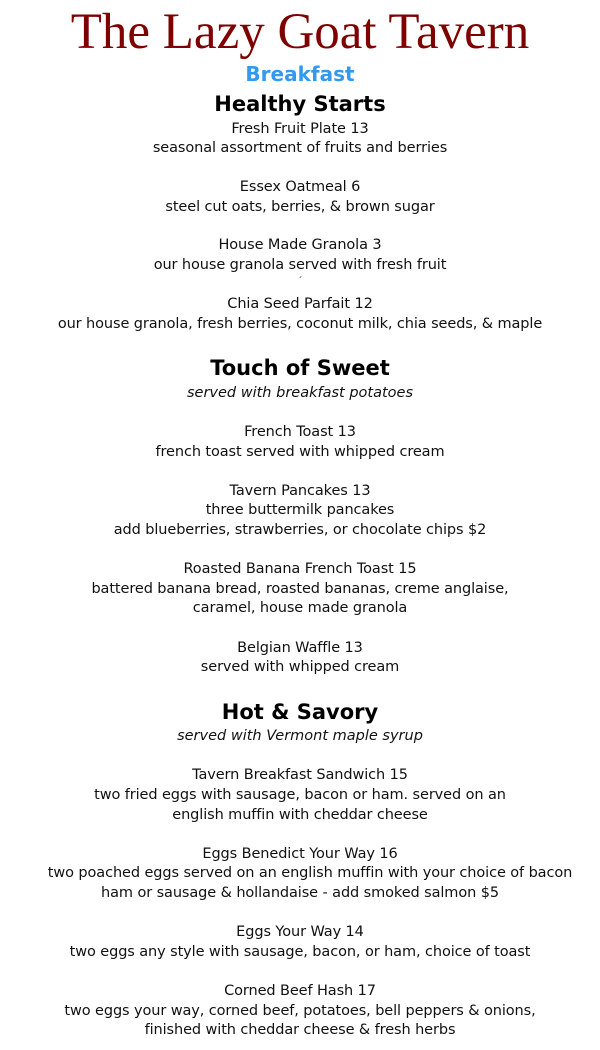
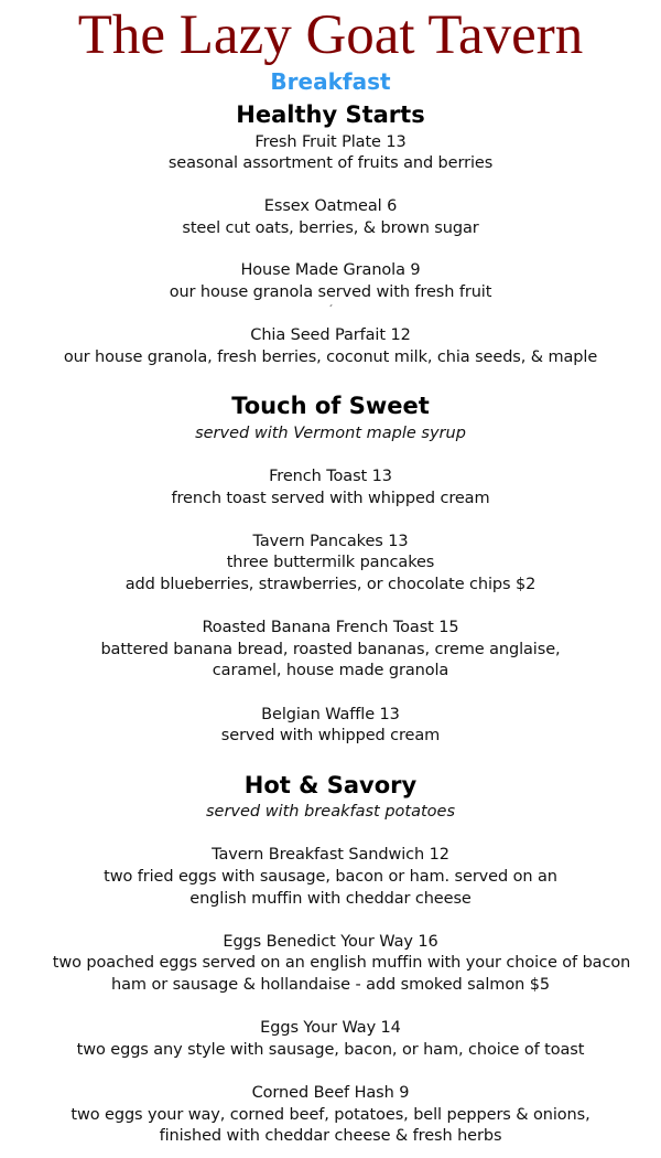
  The Lazy Goat Tavern
  Breakfast
  Healthy Starts
  Fresh Fruit Plate 13
  seasonal assortment of fruits and berries
  Essex Oatmeal 6
  steel cut oats, berries, & brown sugar
- House Made Granola 3
+ House Made Granola 9
  our house granola served with fresh fruit
  ´
  Chia Seed Parfait 12
  our house granola, fresh berries, coconut milk, chia seeds, & maple
  Touch of Sweet
- served with breakfast potatoes
+ served with Vermont maple syrup
  French Toast 13
  french toast served with whipped cream
  Tavern Pancakes 13
  three buttermilk pancakes
  add blueberries, strawberries, or chocolate chips $2
  Roasted Banana French Toast 15
  battered banana bread, roasted bananas, creme anglaise,
  caramel, house made granola
  Belgian Waffle 13
  served with whipped cream
  Hot & Savory
- served with Vermont maple syrup
+ served with breakfast potatoes
- Tavern Breakfast Sandwich 15
+ Tavern Breakfast Sandwich 12
  two fried eggs with sausage, bacon or ham. served on an
  english muffin with cheddar cheese
  Eggs Benedict Your Way 16
  two poached eggs served on an english muffin with your choice of bacon
  ham or sausage & hollandaise - add smoked salmon $5
  Eggs Your Way 14
  two eggs any style with sausage, bacon, or ham, choice of toast
- Corned Beef Hash 17
+ Corned Beef Hash 9
  two eggs your way, corned beef, potatoes, bell peppers & onions,
  finished with cheddar cheese & fresh herbs
